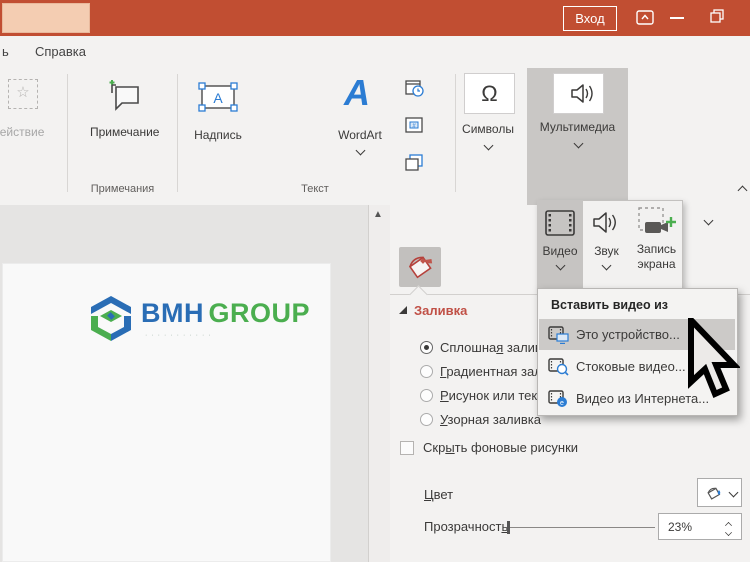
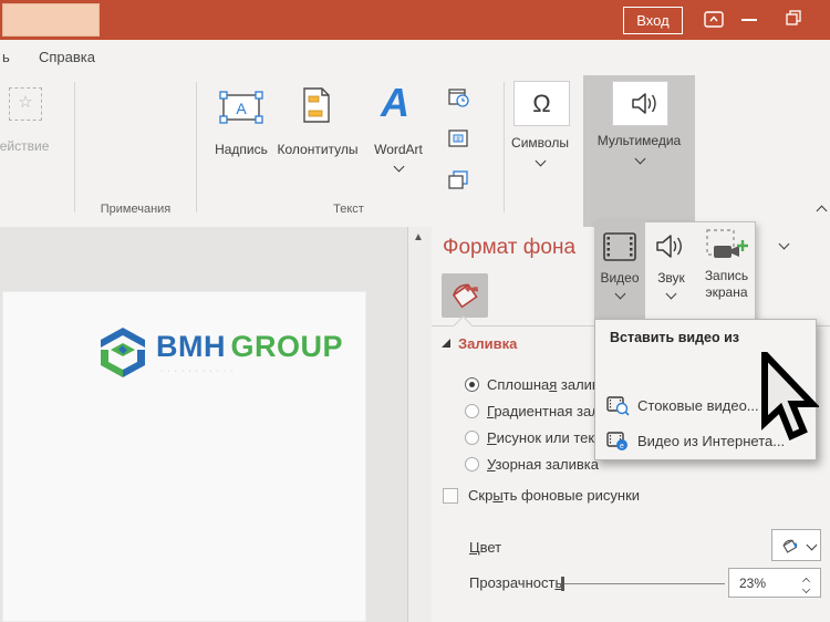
  Вход
  ь
  Справка
  ☆
  ействие
- Примечание
  Примечания
  A
  Надпись
+ Колонтитулы
  A
  WordArt
  Текст
  Ω
  Символы
  Мультимедиа
  BMH GROUP
  ▲
+ Формат фона
  Заливка
  Сплошная зали
  Градиентная за
  Рисунок или тек
  Узорная заливка
  Скрыть фоновые рисунки
  Цвет
  Прозрачность
  23%
  Видео
  Звук
  Запись
  экрана
  Вставить видео из
- Это устройство...
  Стоковые видео...
  Видео из Интернета...
